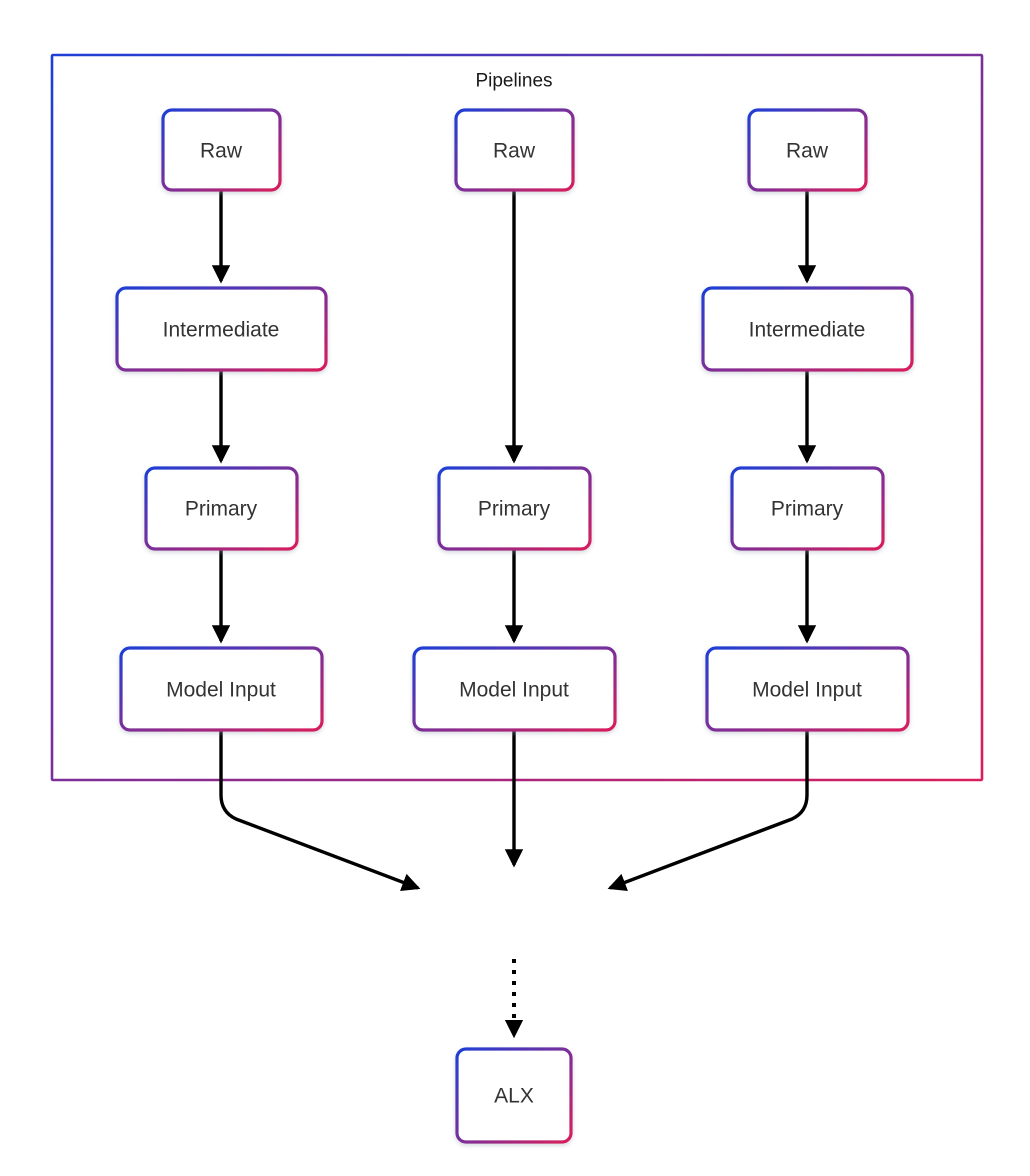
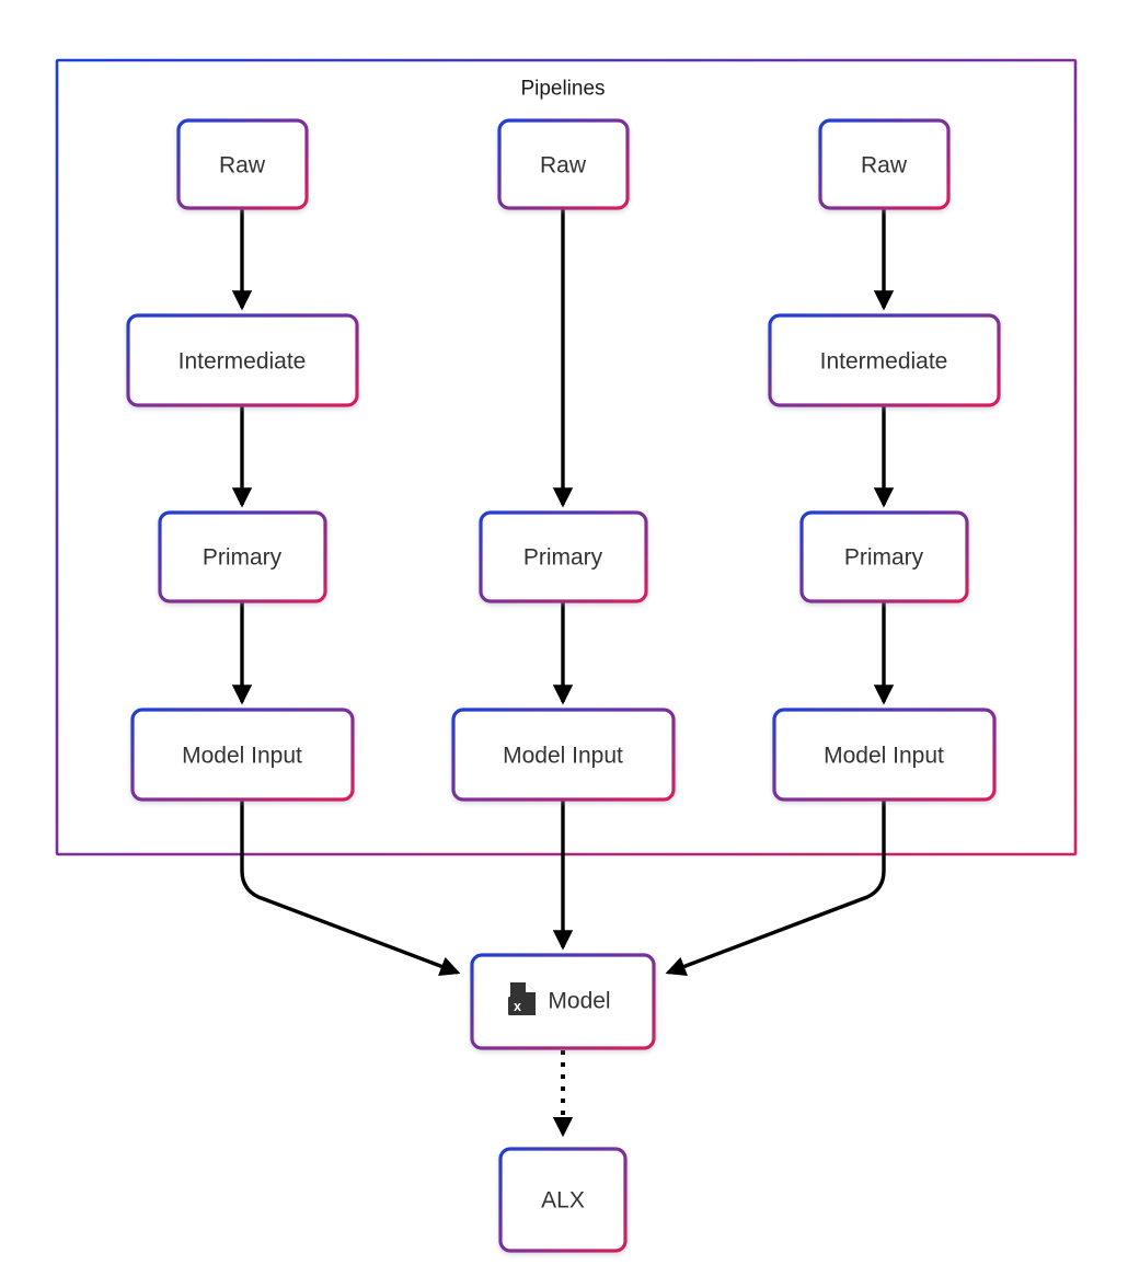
  Pipelines
  Raw
  Intermediate
  Primary
  Model Input
  Raw
  Primary
  Model Input
  Raw
  Intermediate
  Primary
  Model Input
+ x
+ Model
  ALX
